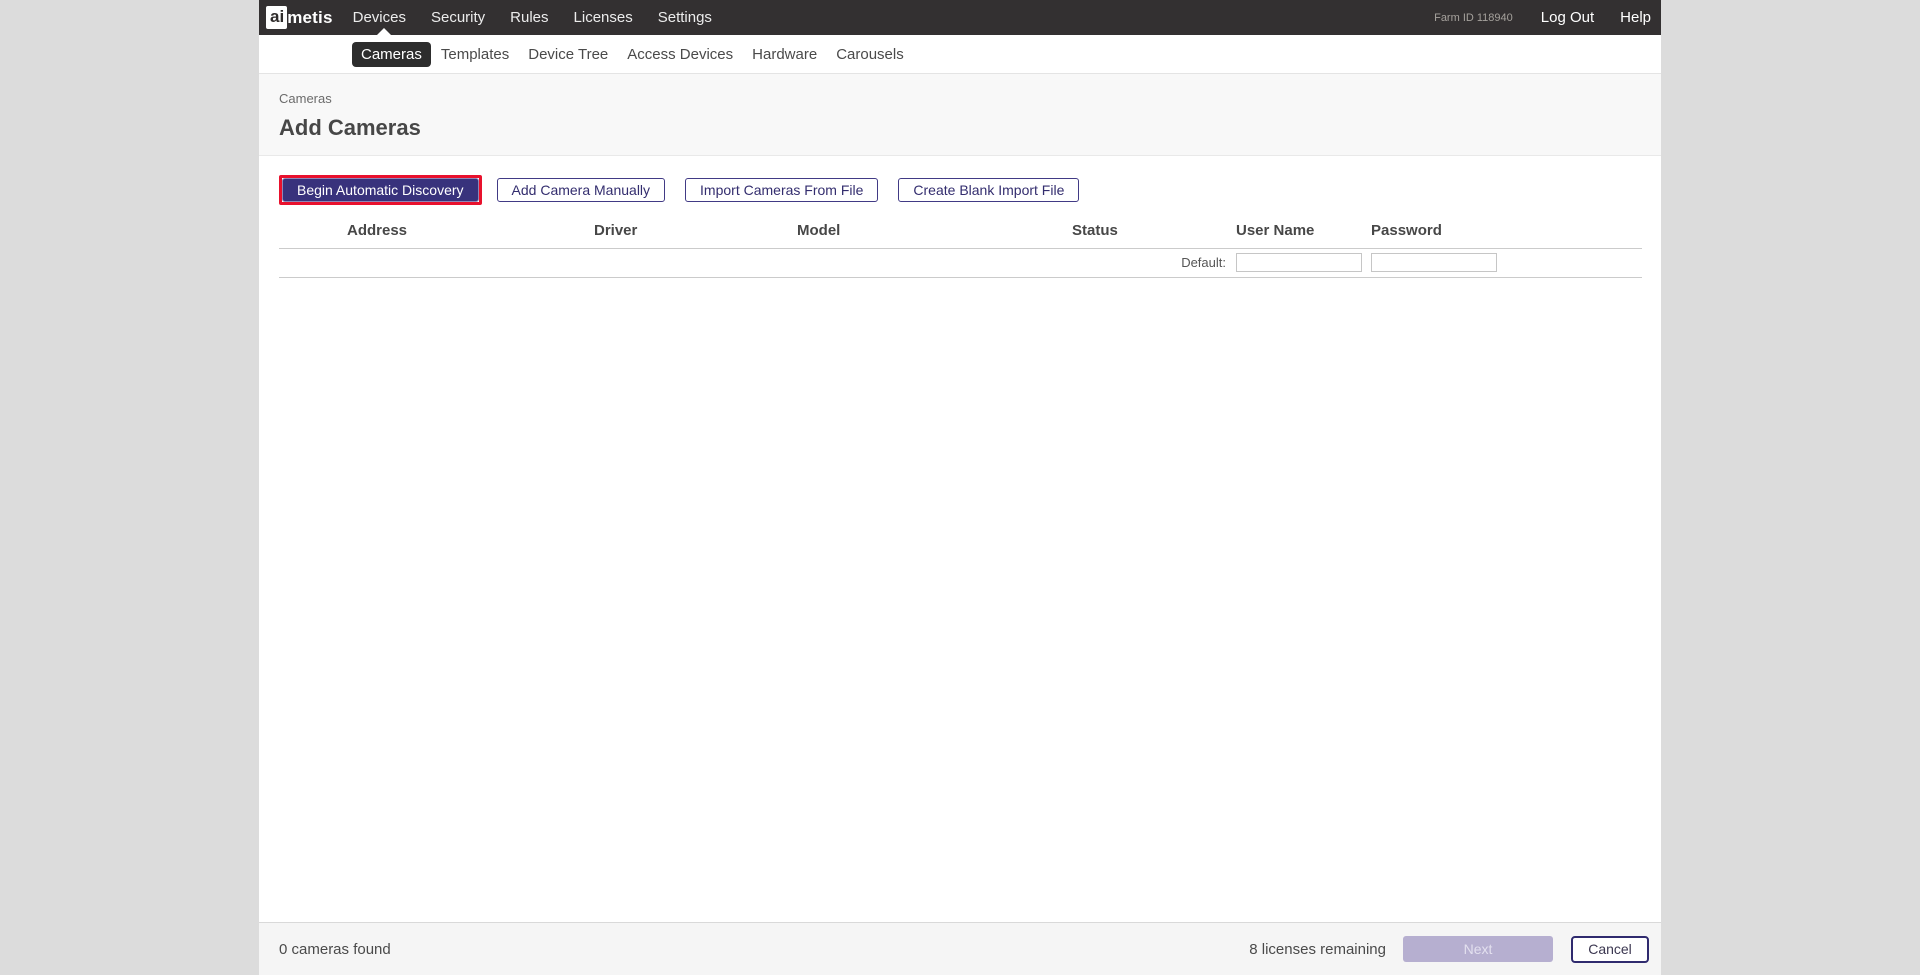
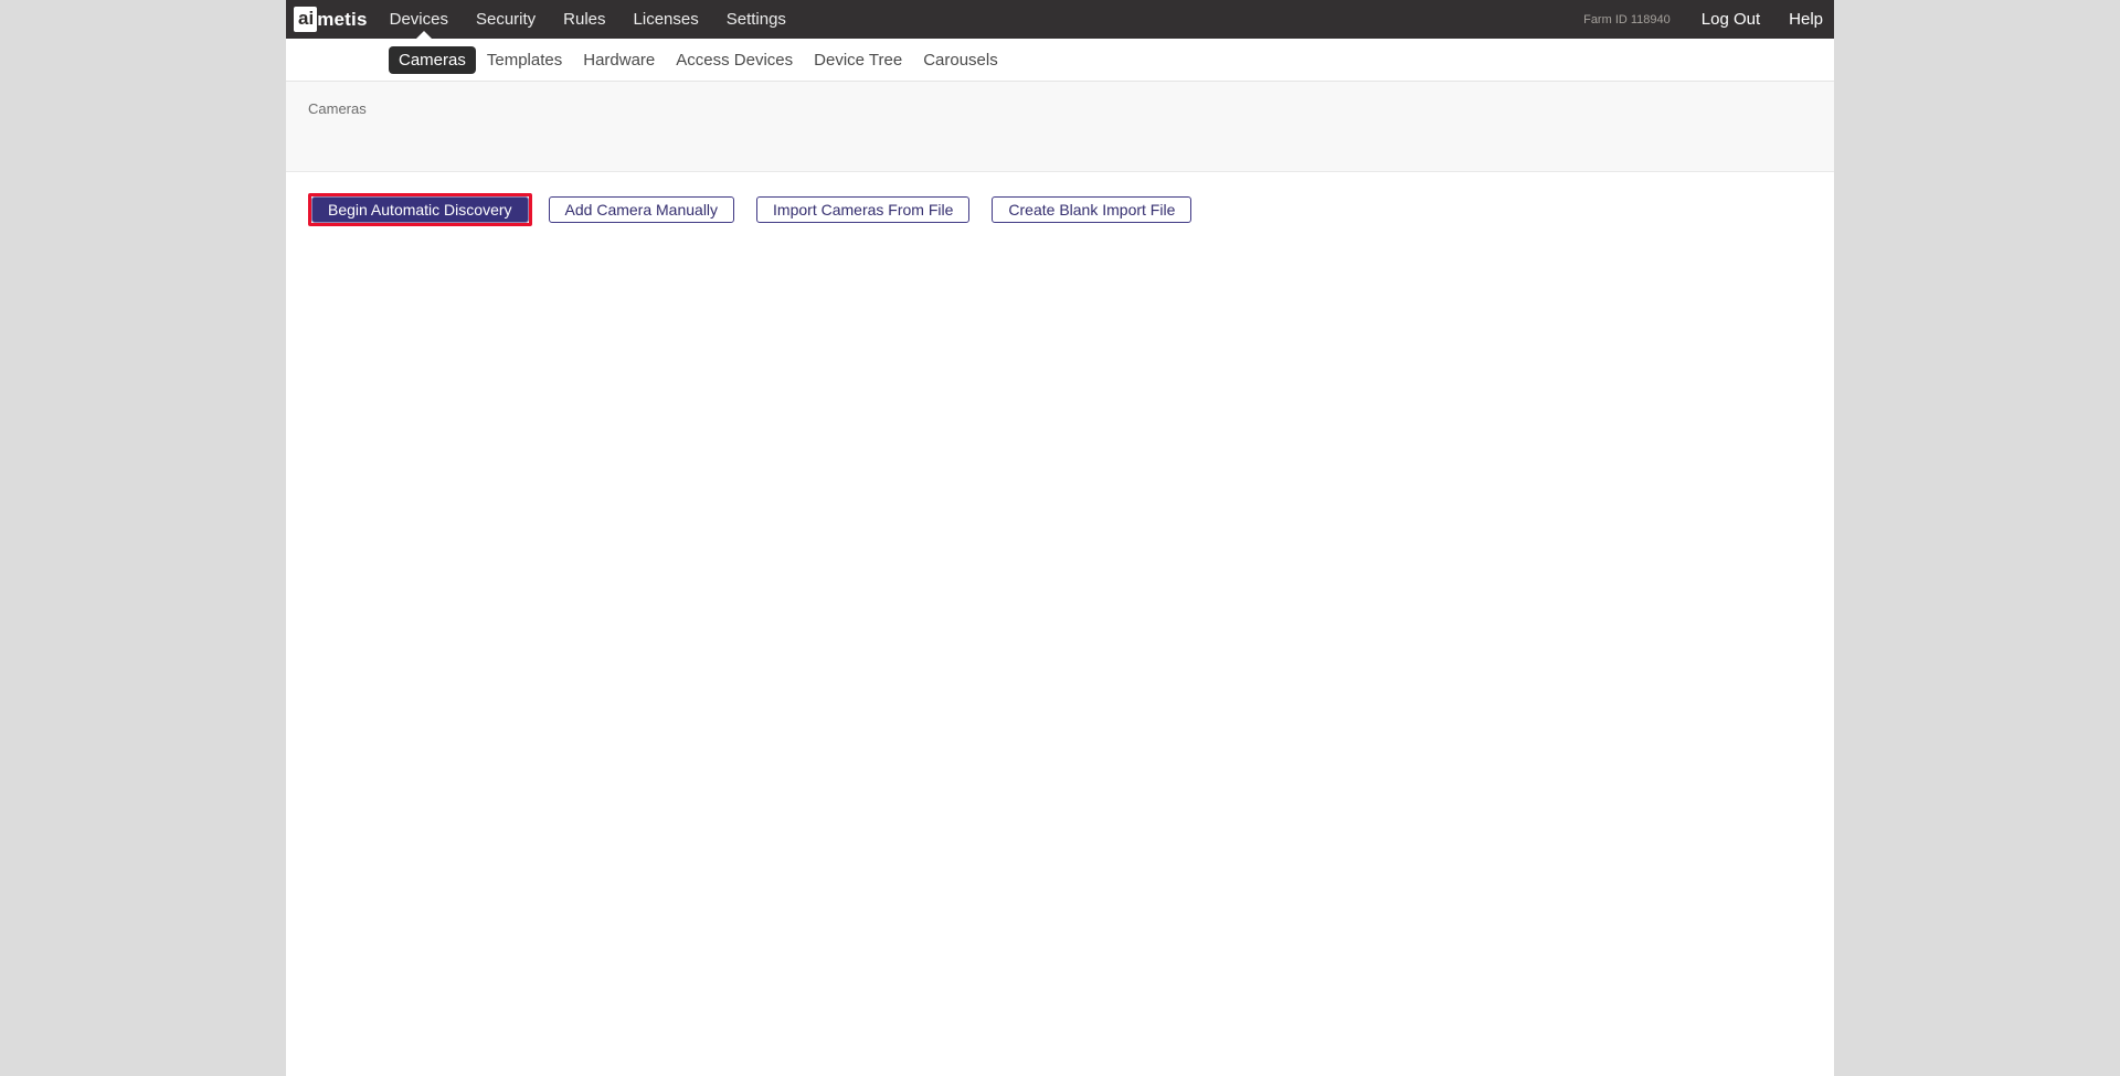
  ai
  metis
  Devices
  Security
  Rules
  Licenses
  Settings
  Farm ID 118940
  Log Out
  Help
  Cameras
  Templates
- Device Tree
+ Hardware
  Access Devices
- Hardware
+ Device Tree
  Carousels
  Cameras
- Add Cameras
  Begin Automatic Discovery
  Add Camera Manually
  Import Cameras From File
  Create Blank Import File
- 	Address	Driver	Model	Status	User Name	Password
- 				Default:
- 0 cameras found
- 8 licenses remaining
- Next
- Cancel
